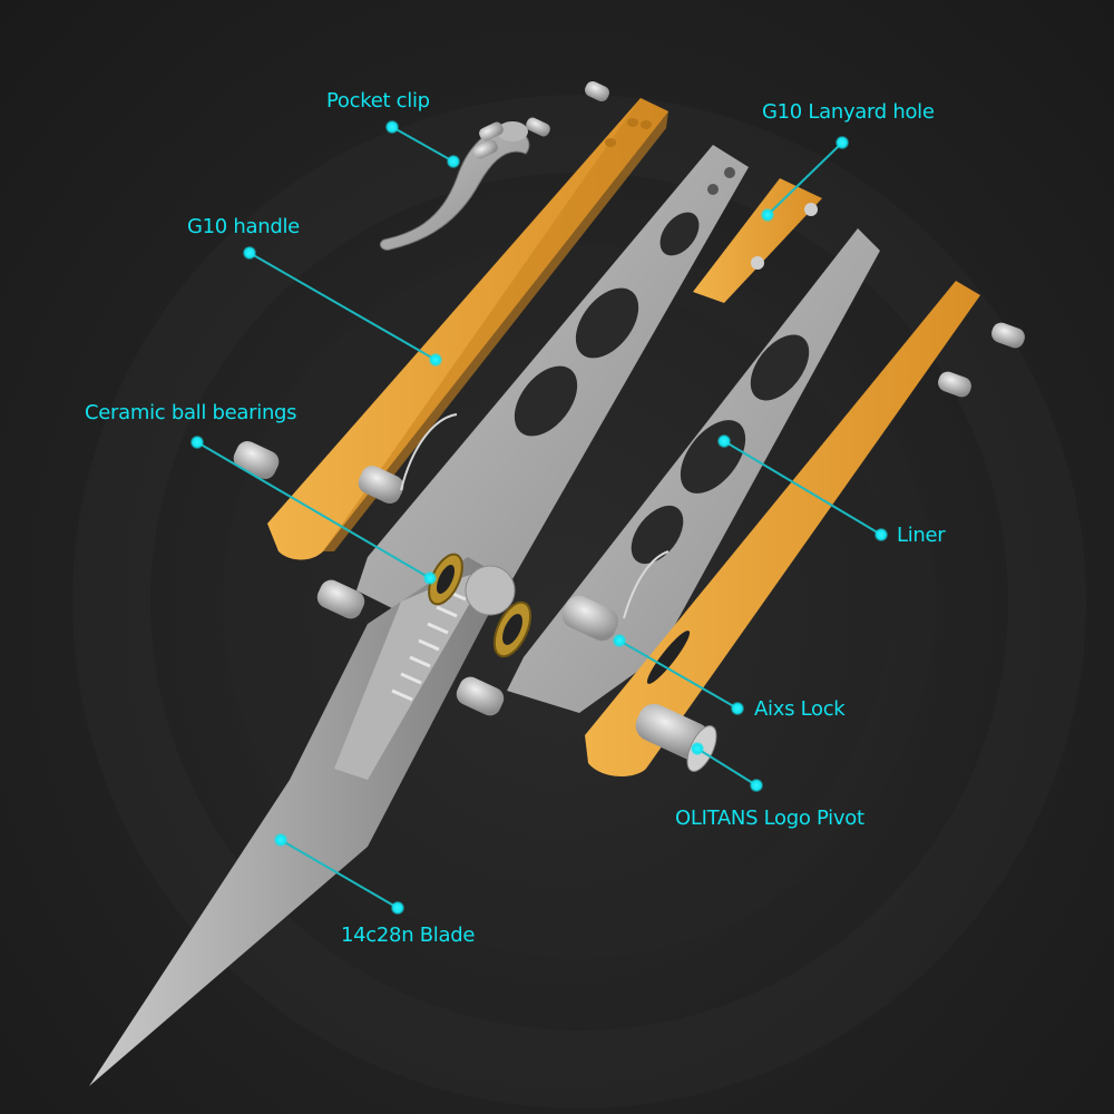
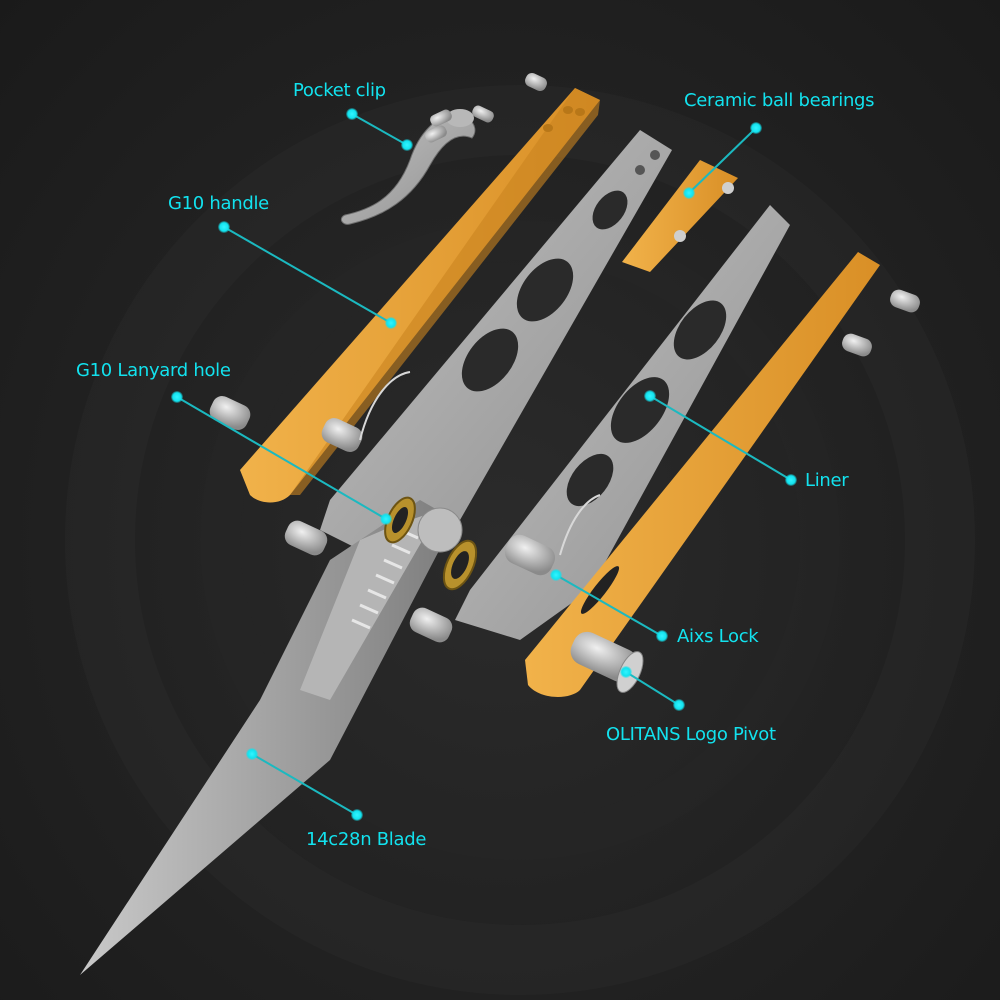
  Pocket clip
- G10 Lanyard hole
+ Ceramic ball bearings
  G10 handle
- Ceramic ball bearings
+ G10 Lanyard hole
  Liner
  Aixs Lock
  OLITANS Logo Pivot
  14c28n Blade
